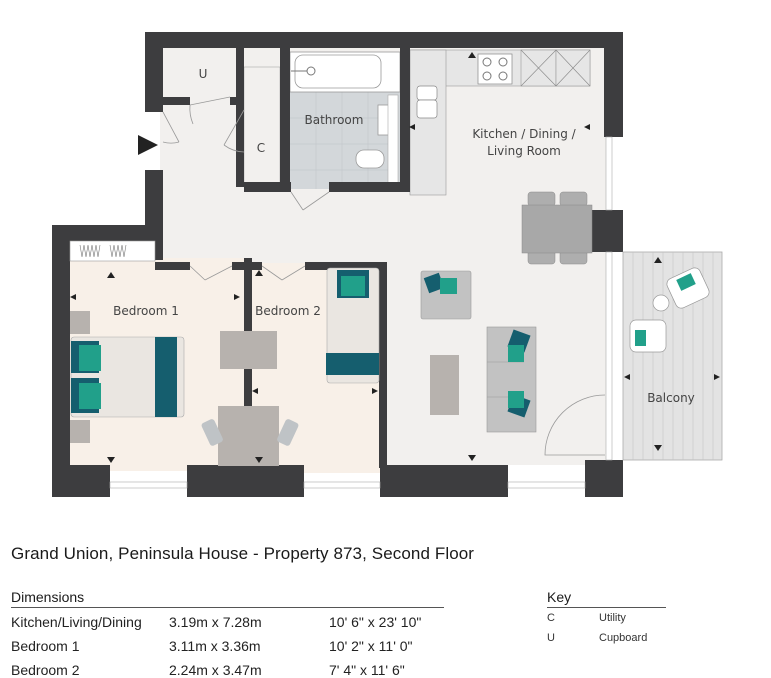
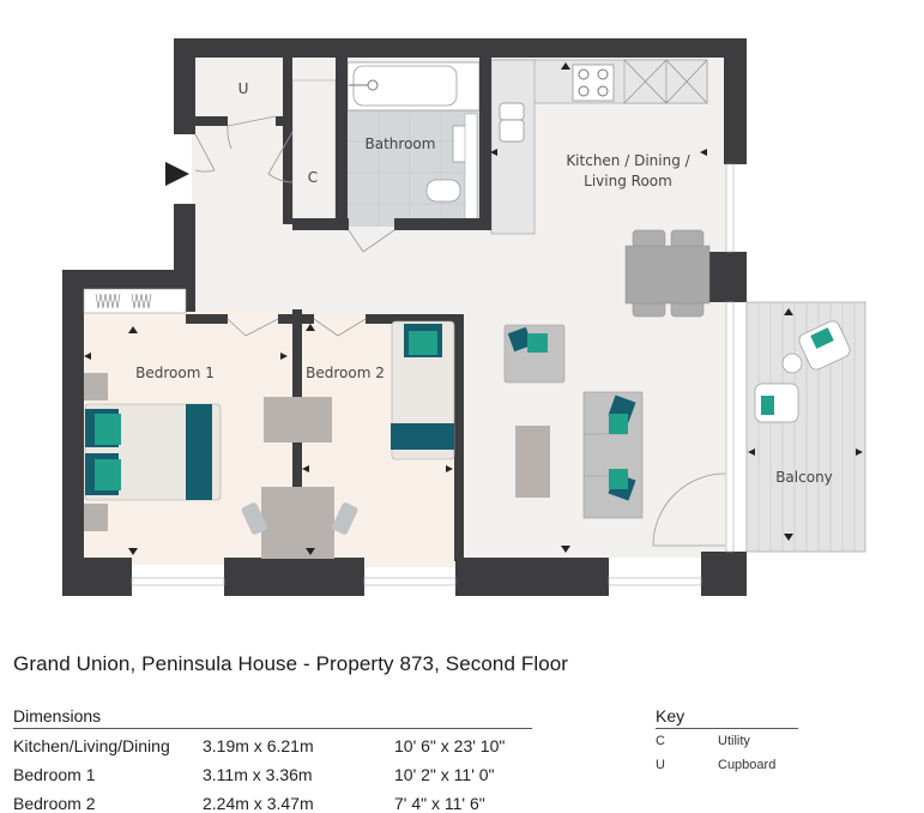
  U
  C
  Bathroom
  Kitchen / Dining /
  Living Room
  Bedroom 1
  Bedroom 2
  Balcony
  Grand Union, Peninsula House - Property 873, Second Floor
  Dimensions
  Kitchen/Living/Dining
- 3.19m x 7.28m
+ 3.19m x 6.21m
  10' 6" x 23' 10"
  Bedroom 1
  3.11m x 3.36m
  10' 2" x 11' 0"
  Bedroom 2
  2.24m x 3.47m
  7' 4" x 11' 6"
  Key
  C
  Utility
  U
  Cupboard
